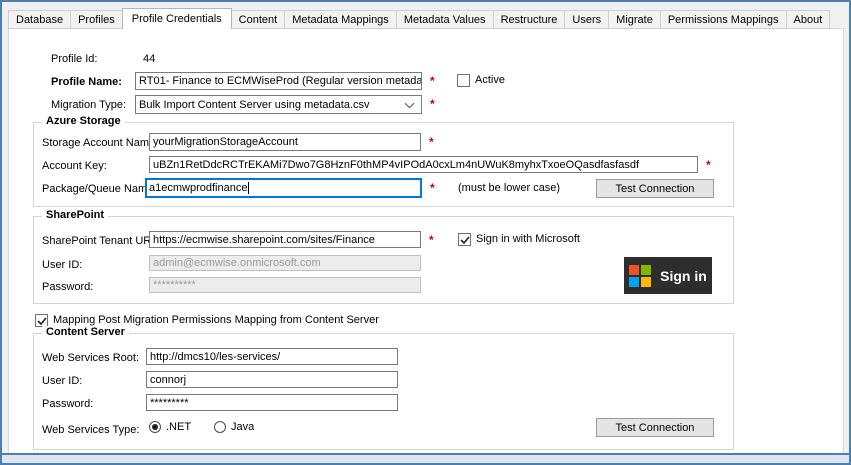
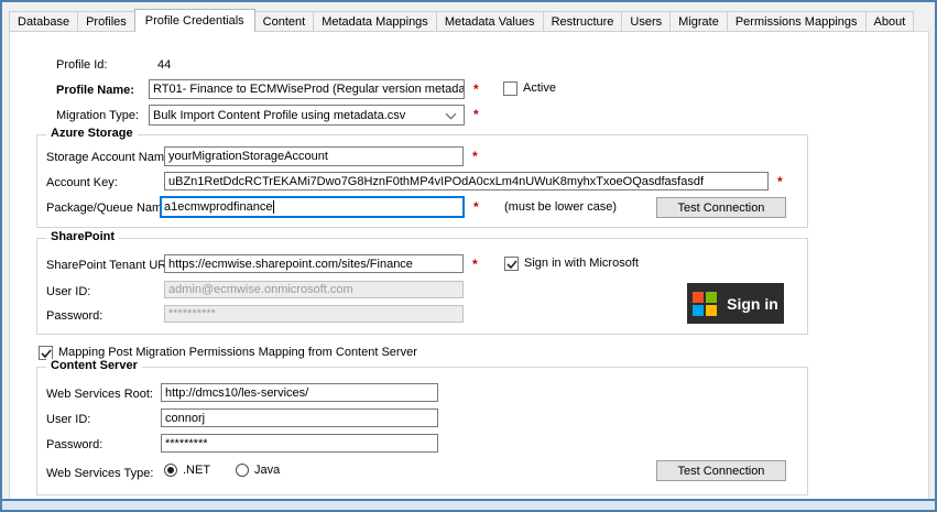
  Database
  Profiles
  Profile Credentials
  Content
  Metadata Mappings
  Metadata Values
  Restructure
  Users
  Migrate
  Permissions Mappings
  About
  Profile Id:
  44
  Profile Name:
  RT01- Finance to ECMWiseProd (Regular version metada
  *
  Active
  Migration Type:
- Bulk Import Content Server using metadata.csv
+ Bulk Import Content Profile using metadata.csv
  *
  Azure Storage
  Storage Account Nam
  yourMigrationStorageAccount
  *
  Account Key:
  uBZn1RetDdcRCTrEKAMi7Dwo7G8HznF0thMP4vIPOdA0cxLm4nUWuK8myhxTxoeOQasdfasfasdf
  *
  Package/Queue Nam
  a1ecmwprodfinance
  *
  (must be lower case)
  Test Connection
  SharePoint
  SharePoint Tenant UR
  https://ecmwise.sharepoint.com/sites/Finance
  *
  Sign in with Microsoft
  User ID:
  admin@ecmwise.onmicrosoft.com
  Password:
  **********
  Sign in
  Mapping Post Migration Permissions Mapping from Content Server
  Content Server
  Web Services Root:
  http://dmcs10/les-services/
  User ID:
  connorj
  Password:
  *********
  Web Services Type:
  .NET
  Java
  Test Connection
